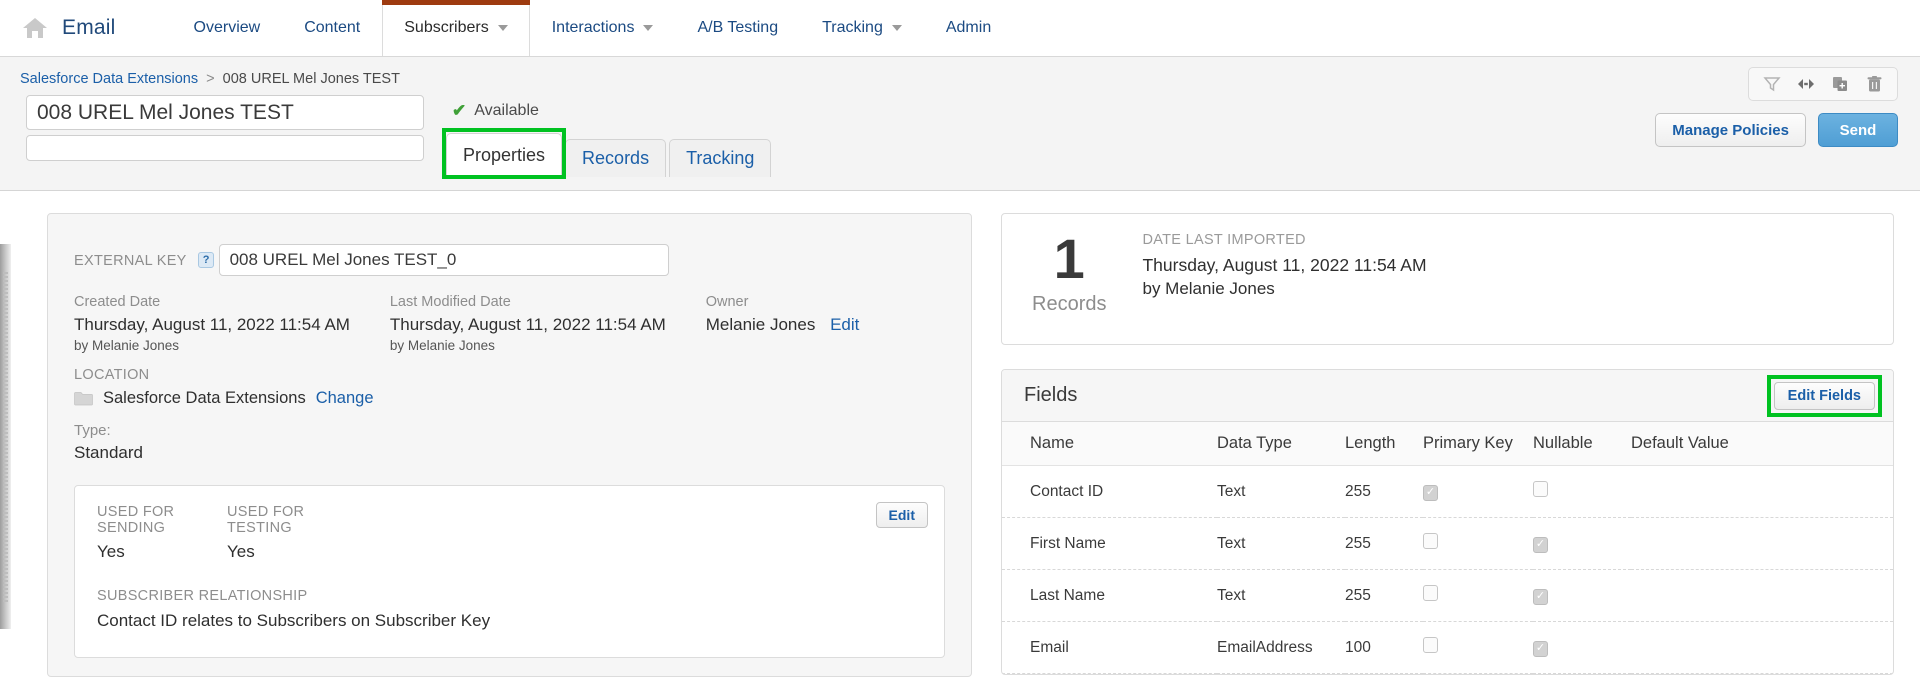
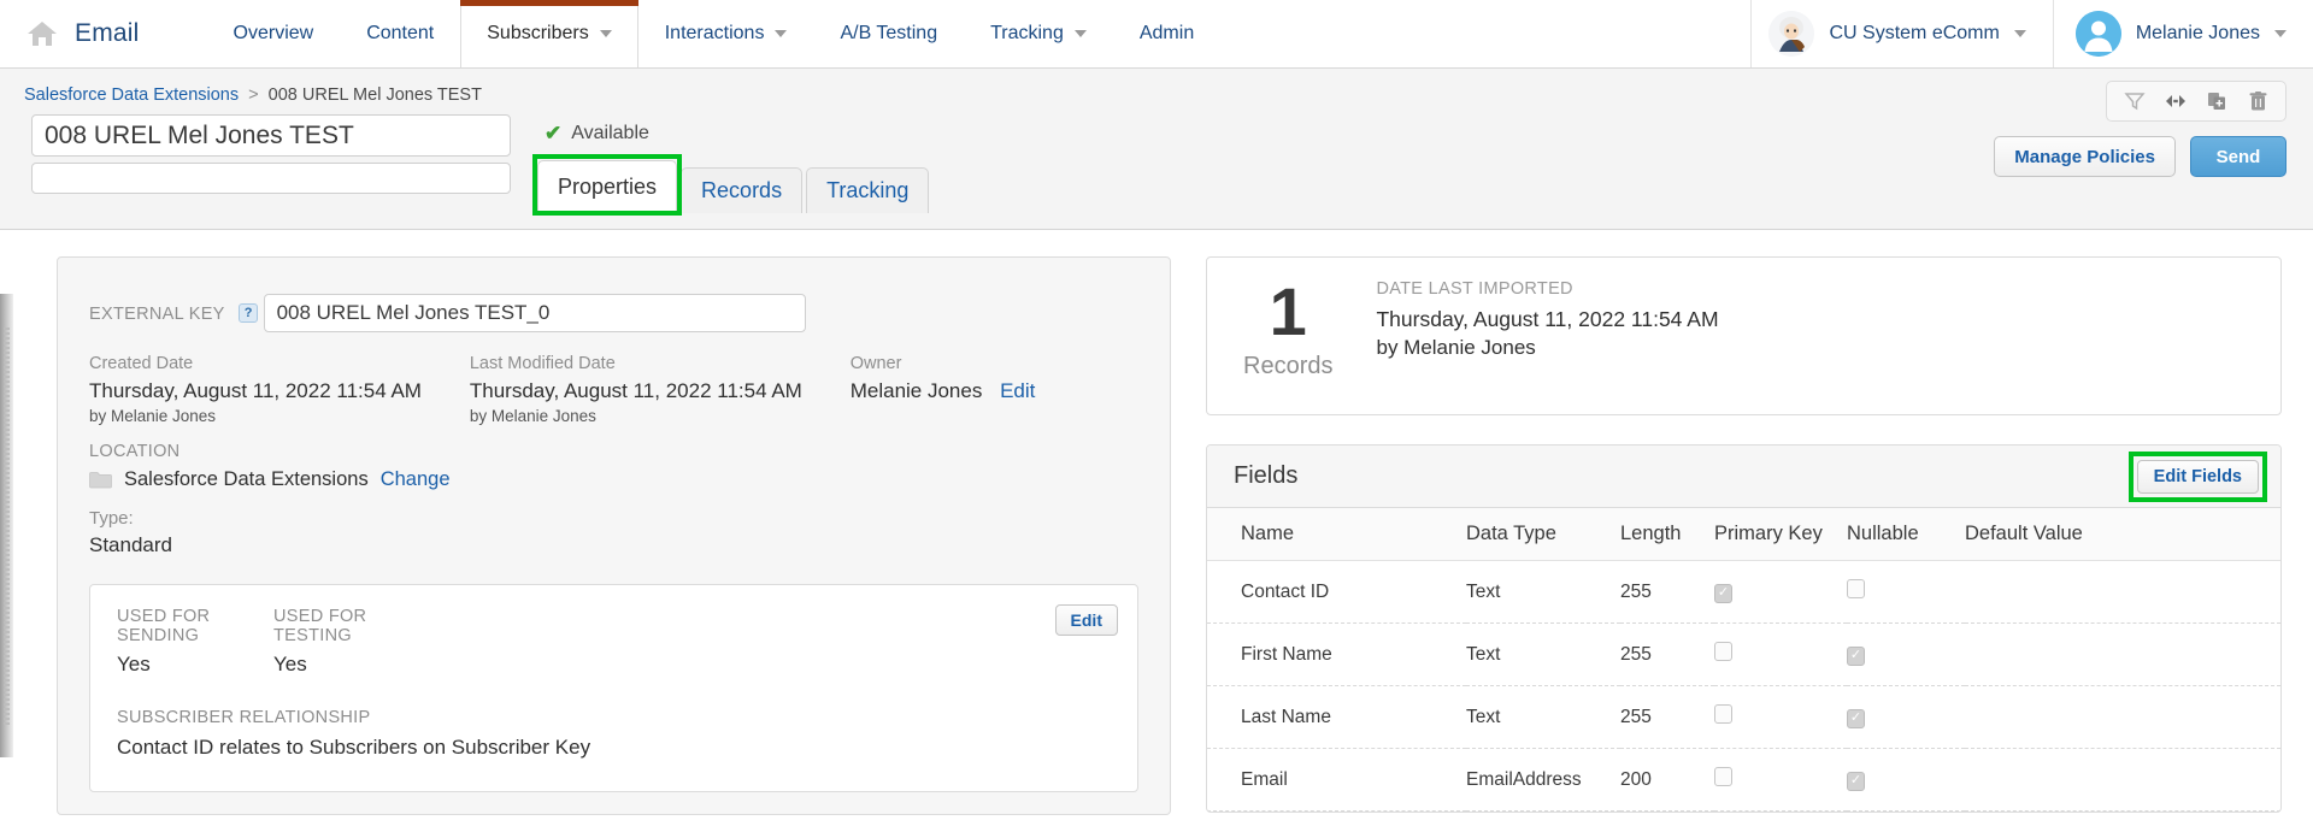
  Email
  Overview
  Content
  Subscribers
  Interactions
  A/B Testing
  Tracking
  Admin
+ CU System eComm
+ Melanie Jones
  Salesforce Data Extensions > 008 UREL Mel Jones TEST
  008 UREL Mel Jones TEST
  ✔
  Available
  Properties
  Records
  Tracking
  Manage Policies
  Send
  EXTERNAL KEY ? 008 UREL Mel Jones TEST_0
  Created Date
  Thursday, August 11, 2022 11:54 AM
  by Melanie Jones
  Last Modified Date
  Thursday, August 11, 2022 11:54 AM
  by Melanie Jones
  Owner
  Melanie Jones Edit
  LOCATION
  Salesforce Data Extensions
  Change
  Type:
  Standard
  Edit
  USED FOR SENDING
  Yes
  USED FOR TESTING
  Yes
  SUBSCRIBER RELATIONSHIP
  Contact ID relates to Subscribers on Subscriber Key
  1
  Records
  DATE LAST IMPORTED
  Thursday, August 11, 2022 11:54 AM
  by Melanie Jones
  Fields
  Edit Fields
  Name	Data Type	Length	Primary Key	Nullable	Default Value
  Contact ID	Text	255
  First Name	Text	255
  Last Name	Text	255
- Email	EmailAddress	100
+ Email	EmailAddress	200
